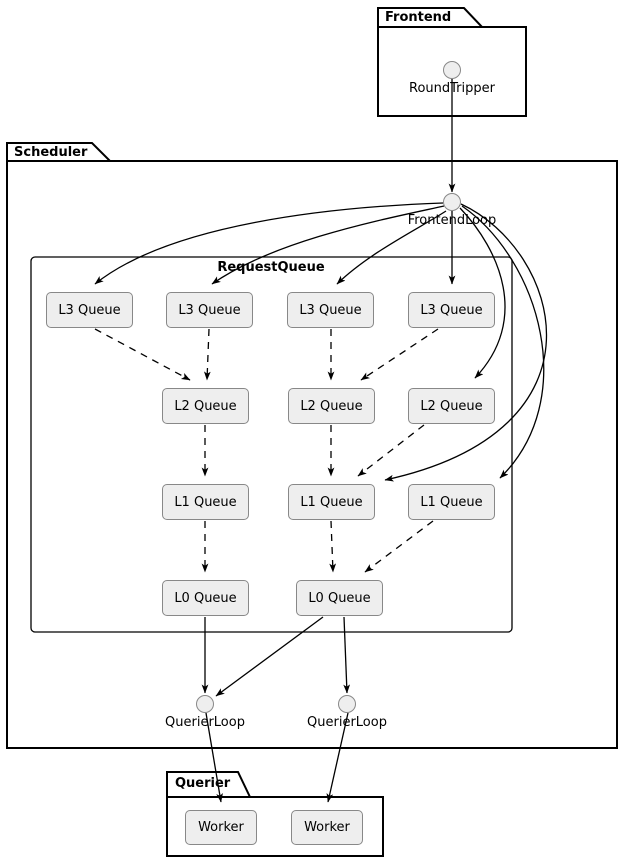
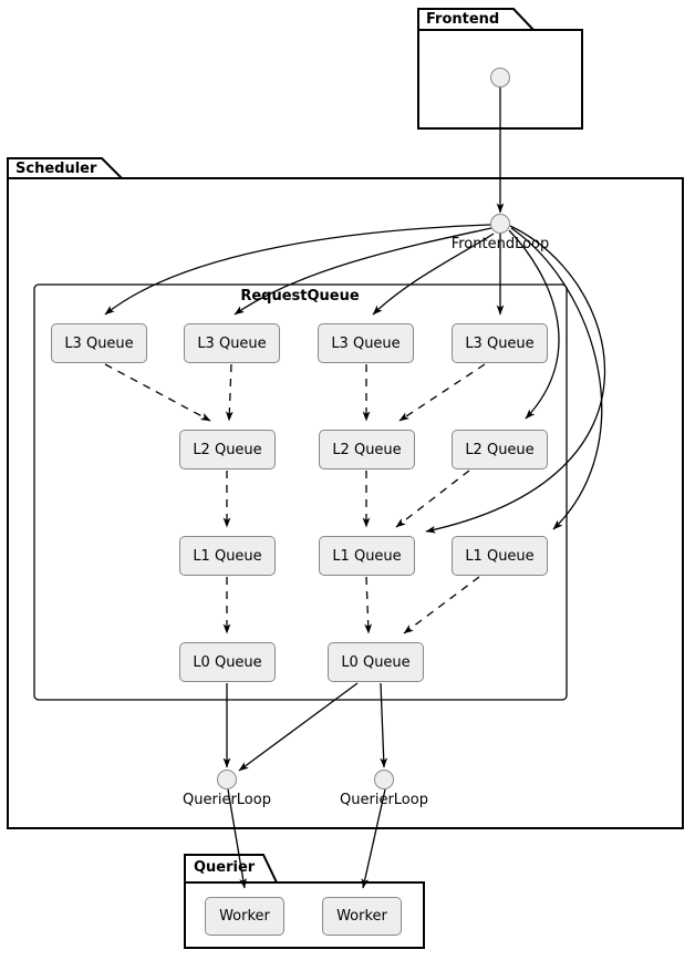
  Scheduler
  Frontend
  Querier
  RequestQueue
- RoundTripper
  FrontendLoop
  QuerierLoop
  QuerierLoop
  L3 Queue
  L3 Queue
  L3 Queue
  L3 Queue
  L2 Queue
  L2 Queue
  L2 Queue
  L1 Queue
  L1 Queue
  L1 Queue
  L0 Queue
  L0 Queue
  Worker
  Worker
